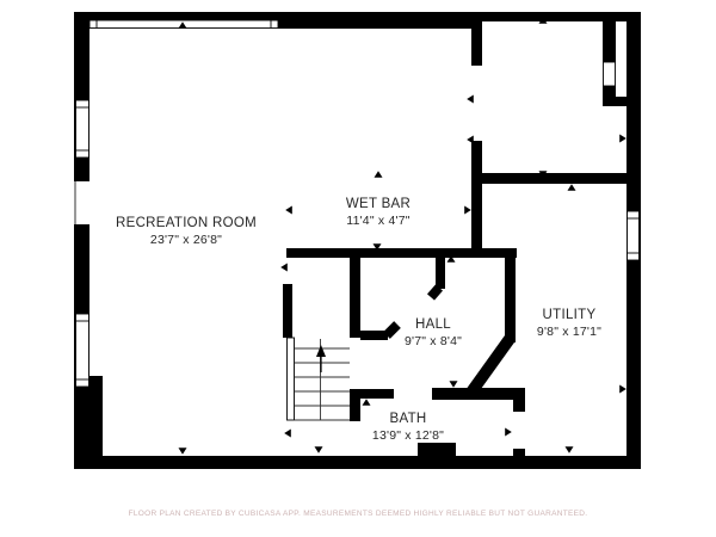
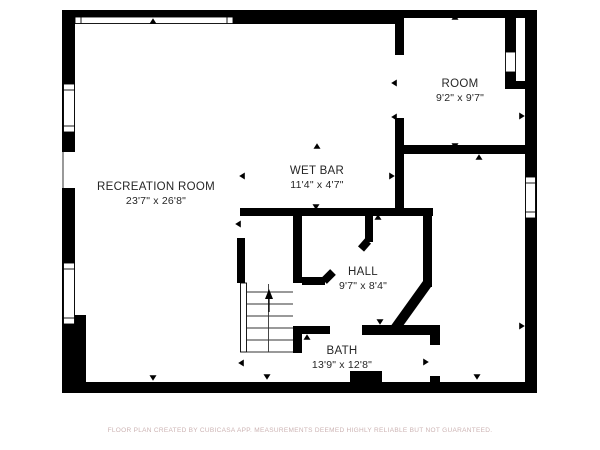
  RECREATION ROOM
  23'7" x 26'8"
  WET BAR
  11'4" x 4'7"
+ ROOM
+ 9'2" x 9'7"
  HALL
  9'7" x 8'4"
- UTILITY
- 9'8" x 17'1"
  BATH
  13'9" x 12'8"
